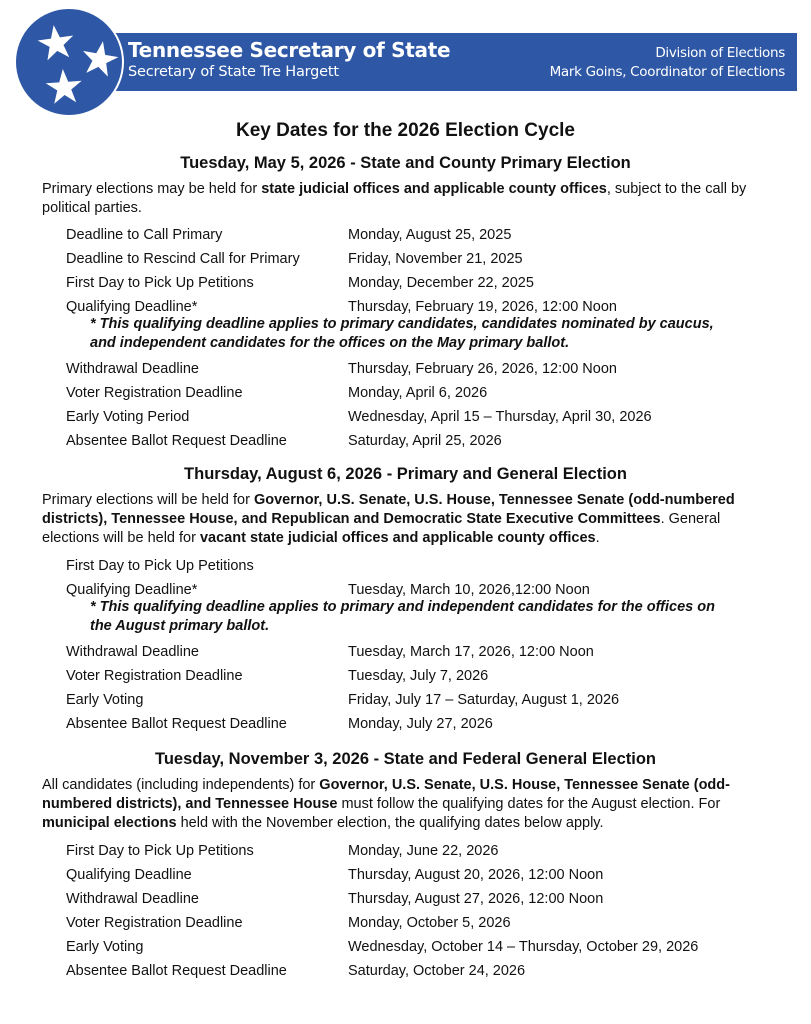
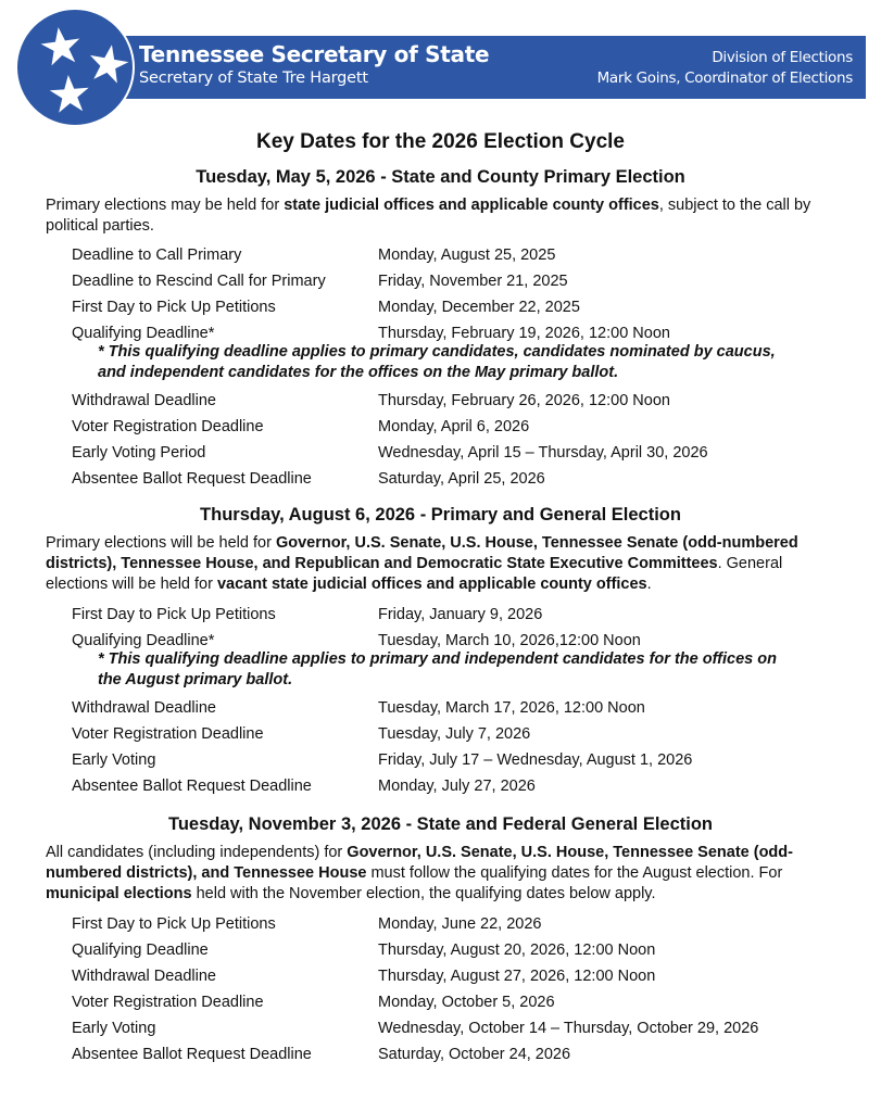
  Tennessee Secretary of State
  Secretary of State Tre Hargett
  Division of Elections
  Mark Goins, Coordinator of Elections
  Key Dates for the 2026 Election Cycle
  Tuesday, May 5, 2026 - State and County Primary Election
  Primary elections may be held for state judicial offices and applicable county offices, subject to the call by political parties.
  Deadline to Call Primary
  Monday, August 25, 2025
  Deadline to Rescind Call for Primary
  Friday, November 21, 2025
  First Day to Pick Up Petitions
  Monday, December 22, 2025
  Qualifying Deadline*
  Thursday, February 19, 2026, 12:00 Noon
  * This qualifying deadline applies to primary candidates, candidates nominated by caucus, and independent candidates for the offices on the May primary ballot.
  Withdrawal Deadline
  Thursday, February 26, 2026, 12:00 Noon
  Voter Registration Deadline
  Monday, April 6, 2026
  Early Voting Period
  Wednesday, April 15 – Thursday, April 30, 2026
  Absentee Ballot Request Deadline
  Saturday, April 25, 2026
  Thursday, August 6, 2026 - Primary and General Election
  Primary elections will be held for Governor, U.S. Senate, U.S. House, Tennessee Senate (odd-numbered districts), Tennessee House, and Republican and Democratic State Executive Committees. General elections will be held for vacant state judicial offices and applicable county offices.
  First Day to Pick Up Petitions
+ Friday, January 9, 2026
  Qualifying Deadline*
  Tuesday, March 10, 2026,12:00 Noon
  * This qualifying deadline applies to primary and independent candidates for the offices on the August primary ballot.
  Withdrawal Deadline
  Tuesday, March 17, 2026, 12:00 Noon
  Voter Registration Deadline
  Tuesday, July 7, 2026
  Early Voting
- Friday, July 17 – Saturday, August 1, 2026
+ Friday, July 17 – Wednesday, August 1, 2026
  Absentee Ballot Request Deadline
  Monday, July 27, 2026
  Tuesday, November 3, 2026 - State and Federal General Election
  All candidates (including independents) for Governor, U.S. Senate, U.S. House, Tennessee Senate (odd-numbered districts), and Tennessee House must follow the qualifying dates for the August election. For municipal elections held with the November election, the qualifying dates below apply.
  First Day to Pick Up Petitions
  Monday, June 22, 2026
  Qualifying Deadline
  Thursday, August 20, 2026, 12:00 Noon
  Withdrawal Deadline
  Thursday, August 27, 2026, 12:00 Noon
  Voter Registration Deadline
  Monday, October 5, 2026
  Early Voting
  Wednesday, October 14 – Thursday, October 29, 2026
  Absentee Ballot Request Deadline
  Saturday, October 24, 2026
